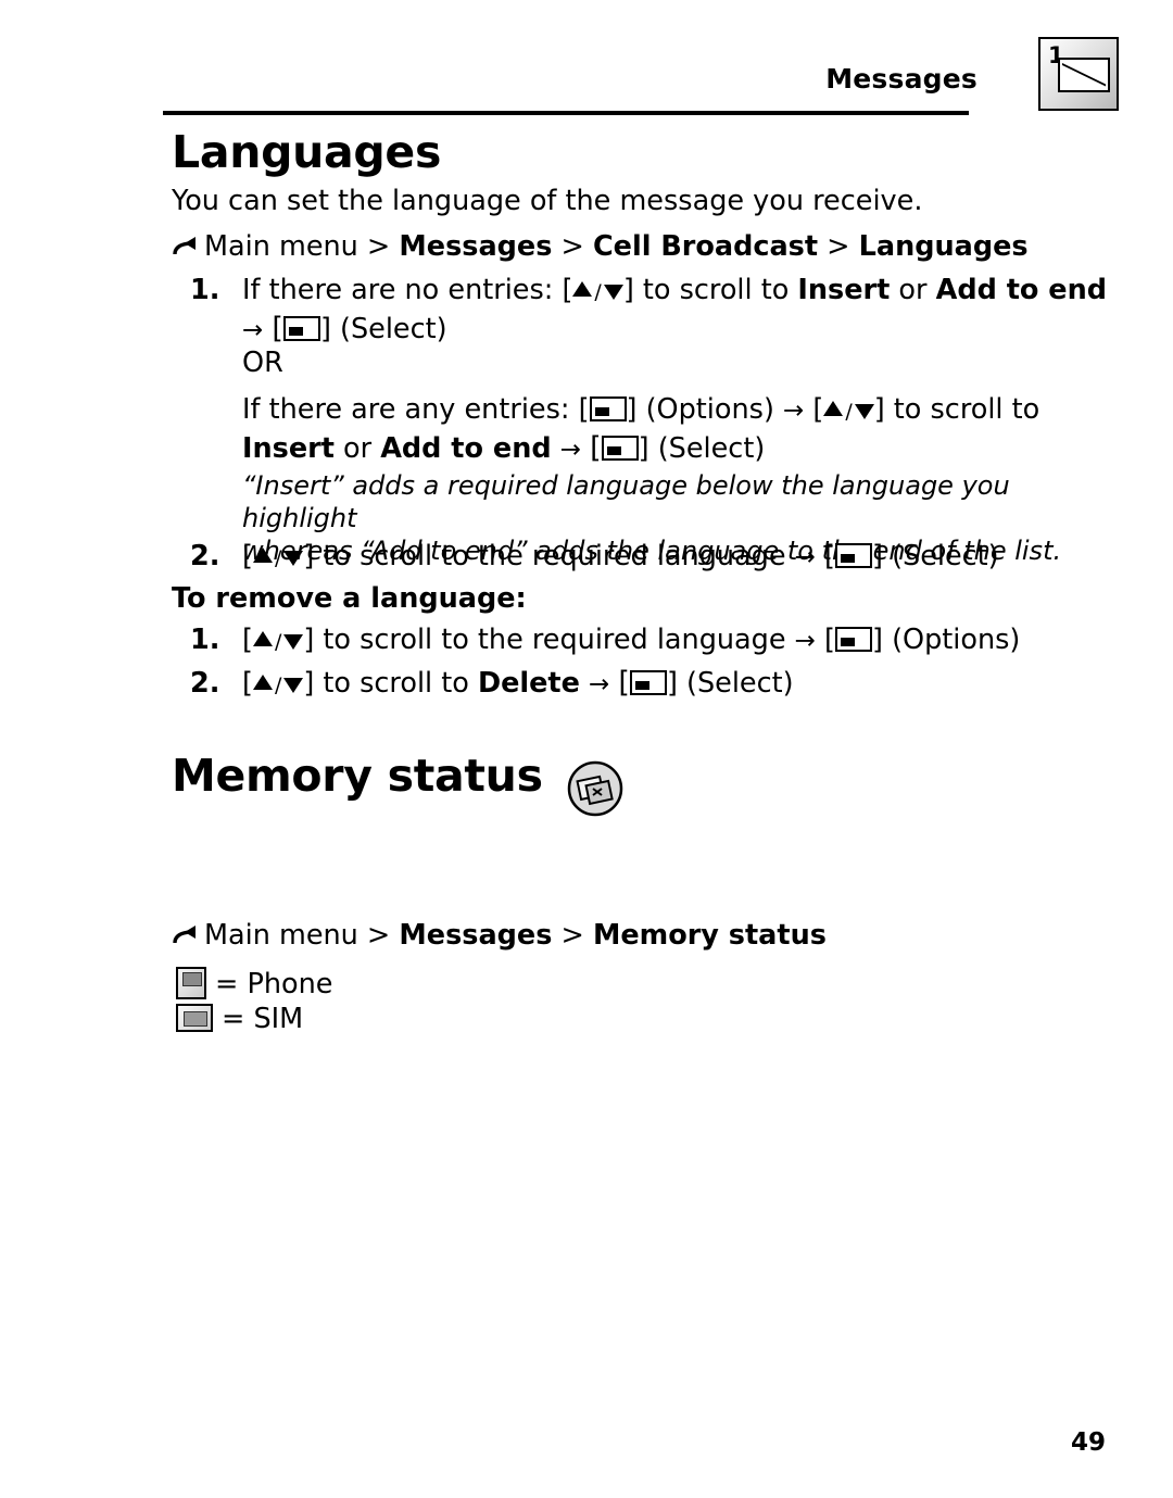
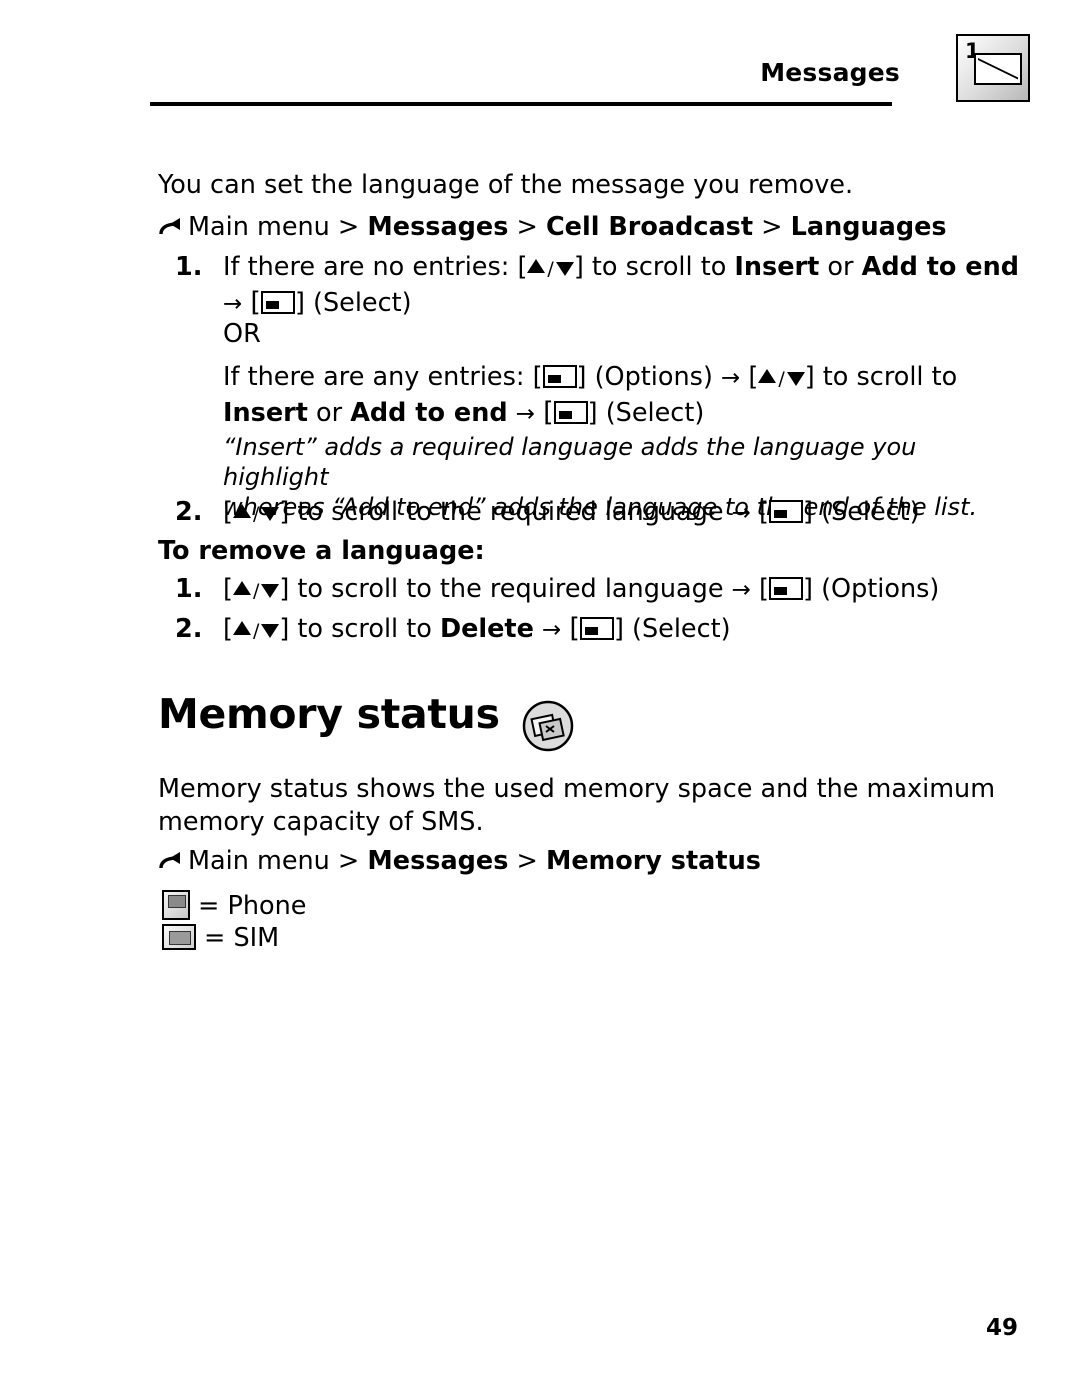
  Messages
  1
- Languages
- You can set the language of the message you receive.
+ You can set the language of the message you remove.
  Main menu > Messages > Cell Broadcast > Languages
  1.
  If there are no entries: [ / ] to scroll to Insert or Add to end
  → [ ] (Select)
  OR
  If there are any entries: [ ] (Options) → [ / ] to scroll to
  Insert or Add to end → [ ] (Select)
- “Insert” adds a required language below the language you highlight
+ “Insert” adds a required language adds the language you highlight
  whereas “Add to end” adds the language to t end of the list.
  2.
  [ / ] to scroll to the required language → [ ] (Select)
  To remove a language:
  1.
  [ / ] to scroll to the required language → [ ] (Options)
  2.
  [ / ] to scroll to Delete → [ ] (Select)
  Memory status
+ Memory status shows the used memory space and the maximum
+ memory capacity of SMS.
  Main menu > Messages > Memory status
  = Phone
  = SIM
  49
